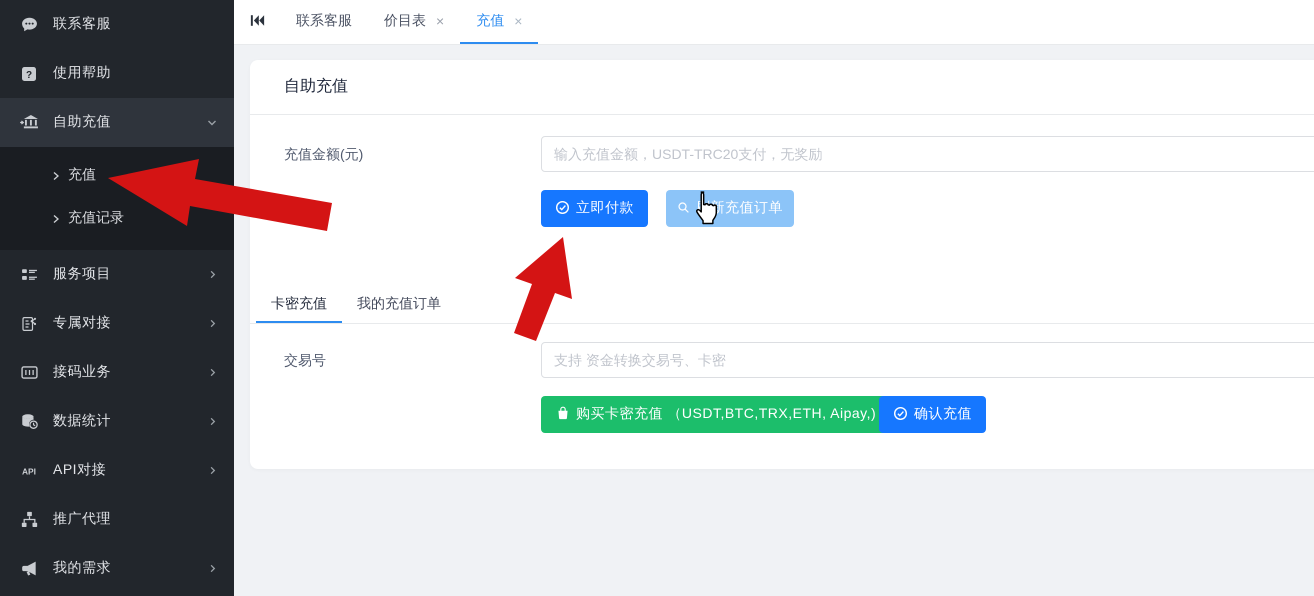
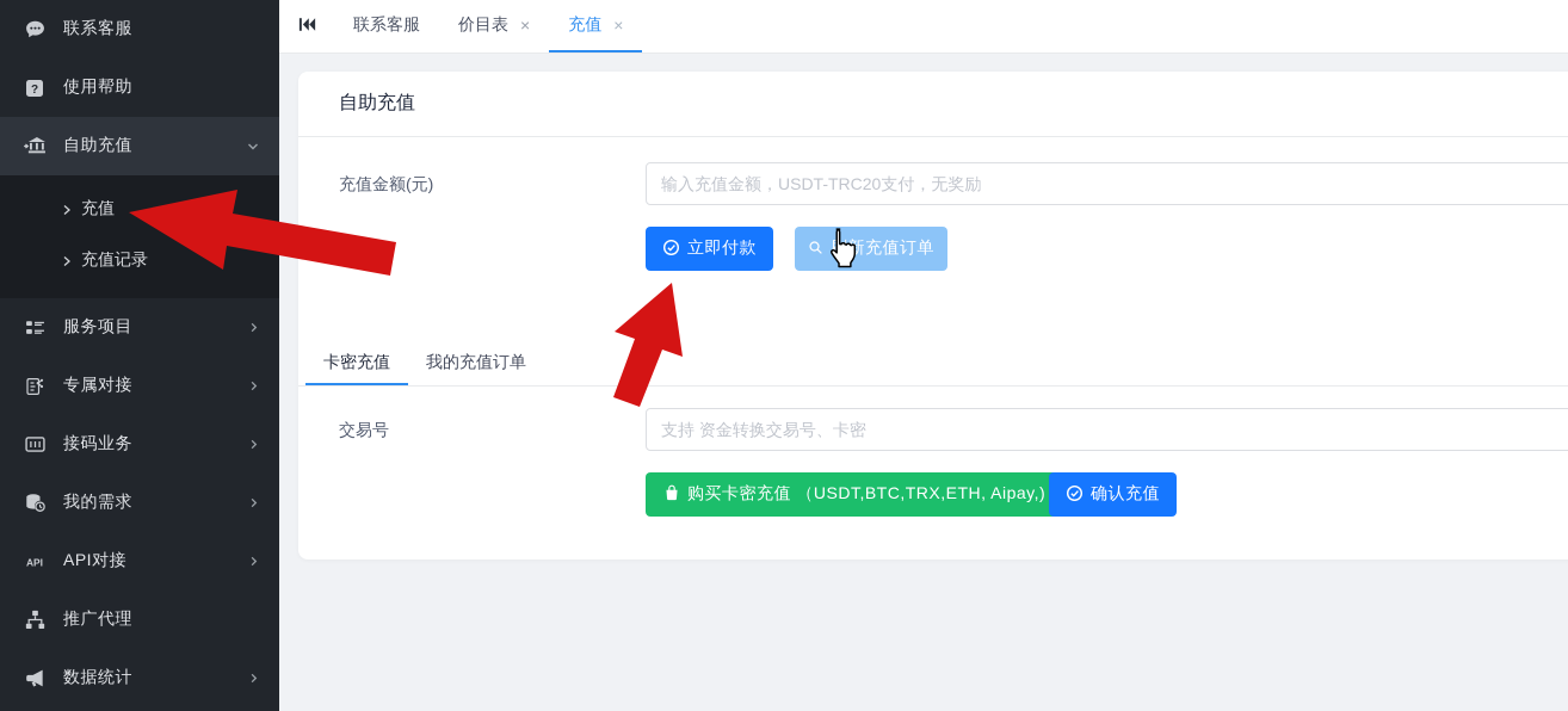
  联系客服
  ?
  使用帮助
  自助充值
  充值
  充值记录
  服务项目
  专属对接
  接码业务
- 数据统计
+ 我的需求
  API
  API对接
  推广代理
- 我的需求
+ 数据统计
  联系客服
  价目表
  ×
  充值
  ×
  自助充值
  充值金额(元)
  输入充值金额，USDT-TRC20支付，无奖励
  立即付款
  新充值订单
  卡密充值
  我的充值订单
  交易号
  支持 资金转换交易号、卡密
  购买卡密充值 （USDT,BTC,TRX,ETH, Aipay,)
  确认充值
